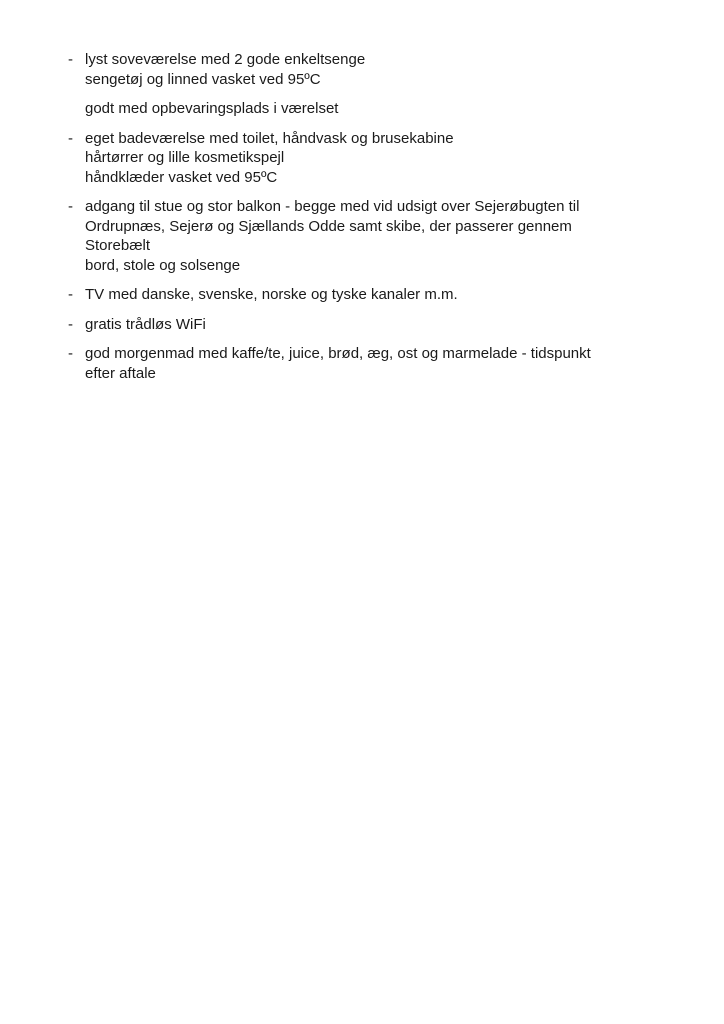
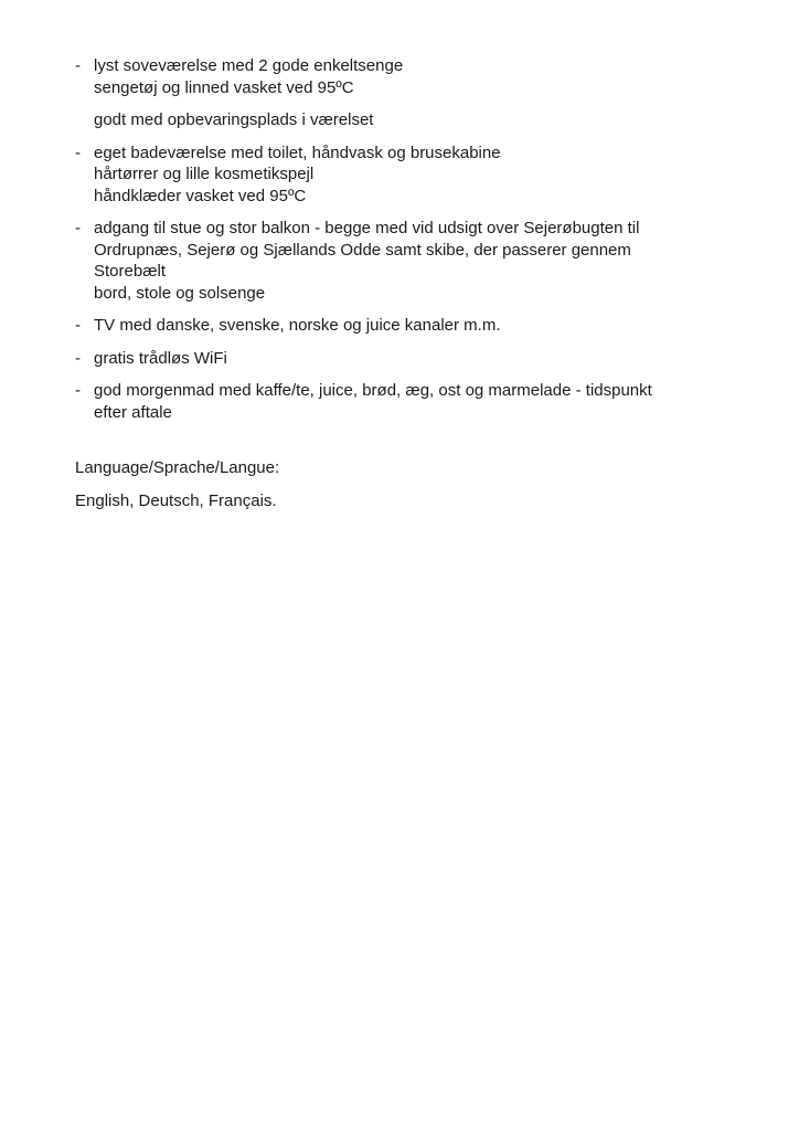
  -
  lyst soveværelse med 2 gode enkeltsenge
  sengetøj og linned vasket ved 95ºC
  godt med opbevaringsplads i værelset
  -
  eget badeværelse med toilet, håndvask og brusekabine
  hårtørrer og lille kosmetikspejl
  håndklæder vasket ved 95ºC
  -
  adgang til stue og stor balkon - begge med vid udsigt over Sejerøbugten til
  Ordrupnæs, Sejerø og Sjællands Odde samt skibe, der passerer gennem
  Storebælt
  bord, stole og solsenge
  -
- TV med danske, svenske, norske og tyske kanaler m.m.
+ TV med danske, svenske, norske og juice kanaler m.m.
  -
  gratis trådløs WiFi
  -
  god morgenmad med kaffe/te, juice, brød, æg, ost og marmelade - tidspunkt
  efter aftale
+ Language/Sprache/Langue:
+ English, Deutsch, Français.
